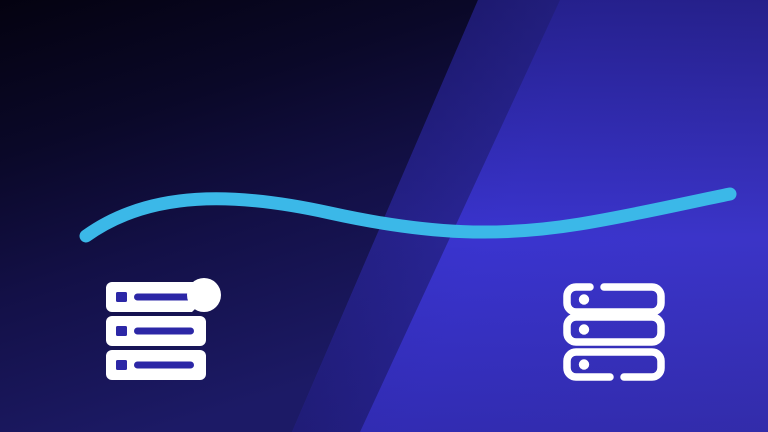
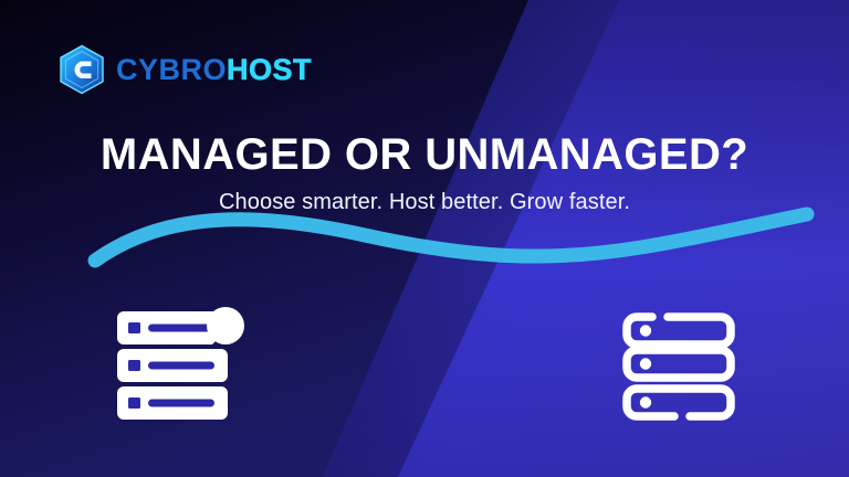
+ CYBROHOST
+ MANAGED OR UNMANAGED?
+ Choose smarter. Host better. Grow faster.
